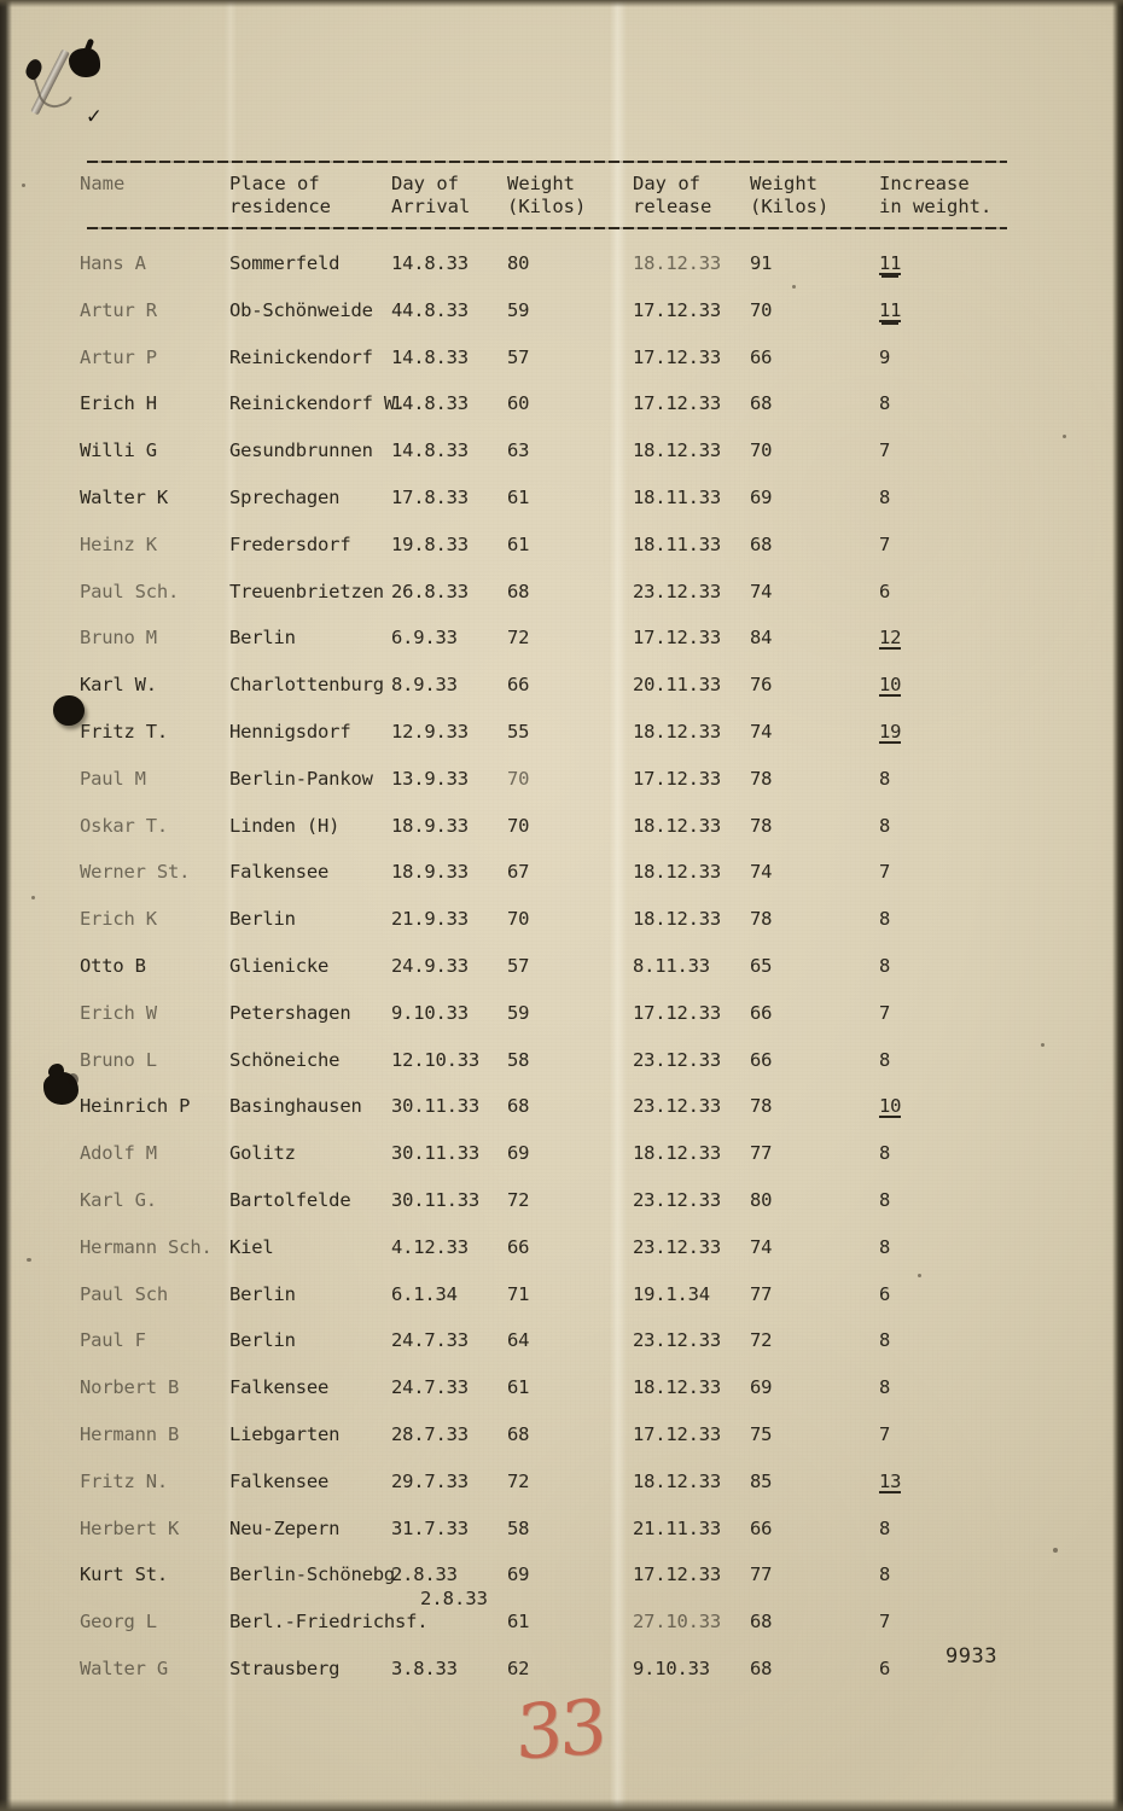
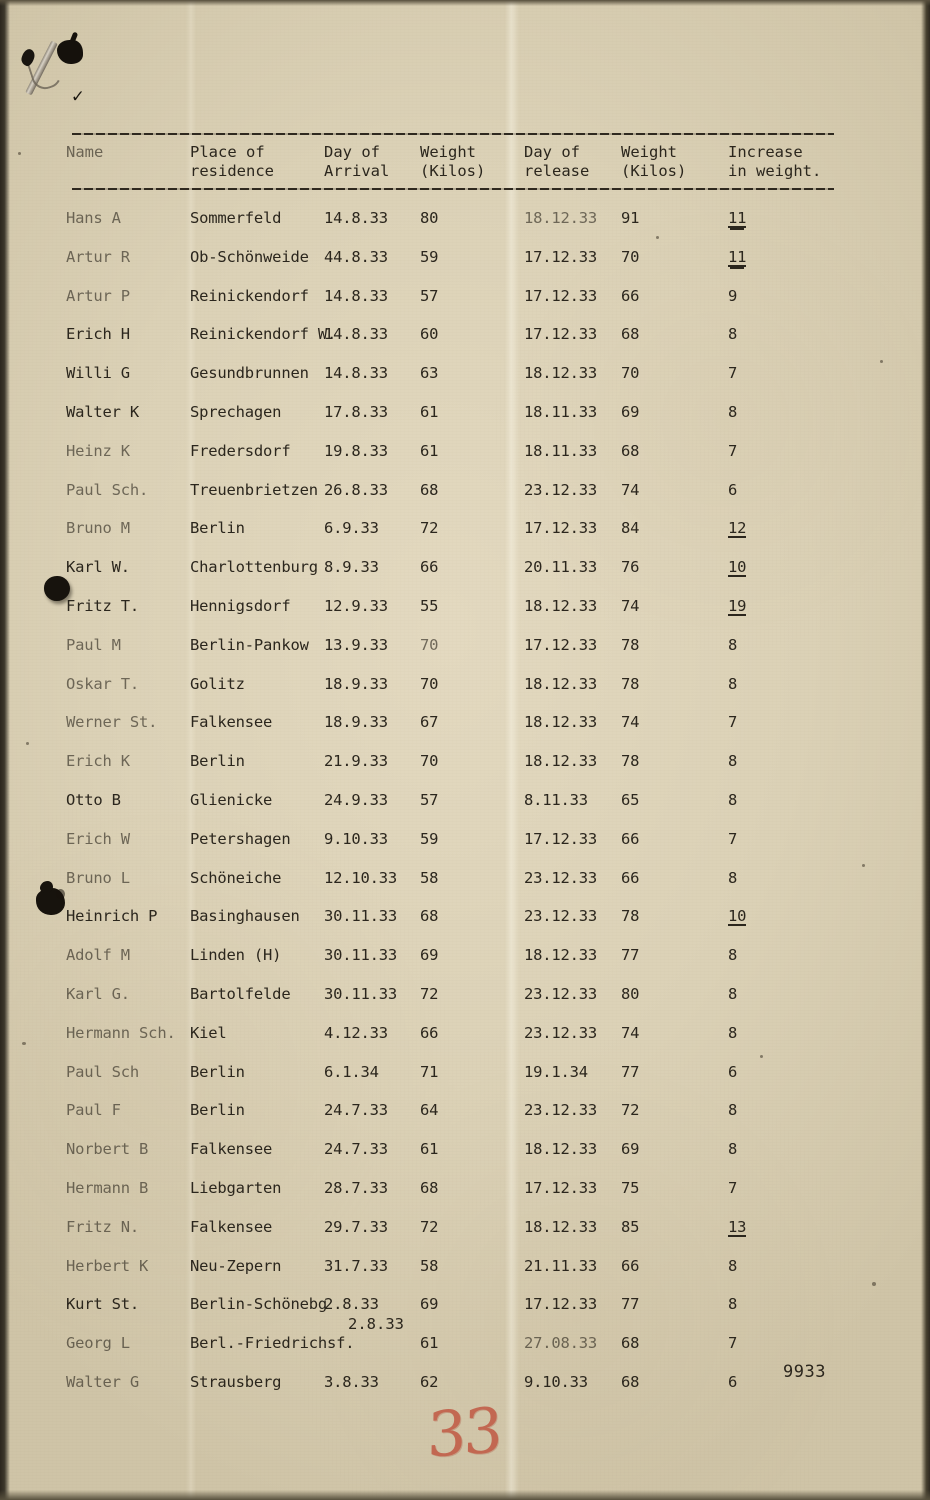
  ✓
  Name
  Place of
  residence
  Day of
  Arrival
  Weight
  (Kilos)
  Day of
  release
  Weight
  (Kilos)
  Increase
  in weight.
  Hans A
  Sommerfeld
  14.8.33
  80
  18.12.33
  91
  11
  Artur R
  Ob-Schönweide
  44.8.33
  59
  17.12.33
  70
  11
  Artur P
  Reinickendorf
  14.8.33
  57
  17.12.33
  66
  9
  Erich H
  Reinickendorf W.
  14.8.33
  60
  17.12.33
  68
  8
  Willi G
  Gesundbrunnen
  14.8.33
  63
  18.12.33
  70
  7
  Walter K
  Sprechagen
  17.8.33
  61
  18.11.33
  69
  8
  Heinz K
  Fredersdorf
  19.8.33
  61
  18.11.33
  68
  7
  Paul Sch.
  Treuenbrietzen
  26.8.33
  68
  23.12.33
  74
  6
  Bruno M
  Berlin
  6.9.33
  72
  17.12.33
  84
  12
  Karl W.
  Charlottenburg
  8.9.33
  66
  20.11.33
  76
  10
  Fritz T.
  Hennigsdorf
  12.9.33
  55
  18.12.33
  74
  19
  Paul M
  Berlin-Pankow
  13.9.33
  70
  17.12.33
  78
  8
  Oskar T.
- Linden (H)
+ Golitz
  18.9.33
  70
  18.12.33
  78
  8
  Werner St.
  Falkensee
  18.9.33
  67
  18.12.33
  74
  7
  Erich K
  Berlin
  21.9.33
  70
  18.12.33
  78
  8
  Otto B
  Glienicke
  24.9.33
  57
  8.11.33
  65
  8
  Erich W
  Petershagen
  9.10.33
  59
  17.12.33
  66
  7
  Bruno L
  Schöneiche
  12.10.33
  58
  23.12.33
  66
  8
  Heinrich P
  Basinghausen
  30.11.33
  68
  23.12.33
  78
  10
  Adolf M
- Golitz
+ Linden (H)
  30.11.33
  69
  18.12.33
  77
  8
  Karl G.
  Bartolfelde
  30.11.33
  72
  23.12.33
  80
  8
  Hermann Sch.
  Kiel
  4.12.33
  66
  23.12.33
  74
  8
  Paul Sch
  Berlin
  6.1.34
  71
  19.1.34
  77
  6
  Paul F
  Berlin
  24.7.33
  64
  23.12.33
  72
  8
  Norbert B
  Falkensee
  24.7.33
  61
  18.12.33
  69
  8
  Hermann B
  Liebgarten
  28.7.33
  68
  17.12.33
  75
  7
  Fritz N.
  Falkensee
  29.7.33
  72
  18.12.33
  85
  13
  Herbert K
  Neu-Zepern
  31.7.33
  58
  21.11.33
  66
  8
  Kurt St.
  Berlin-Schönebg
  2.8.33
  69
  17.12.33
  77
  8
  Georg L
  Berl.-Friedrichsf.
  61
- 27.10.33
+ 27.08.33
  68
  7
  2.8.33
  Walter G
  Strausberg
  3.8.33
  62
  9.10.33
  68
  6
  9933
